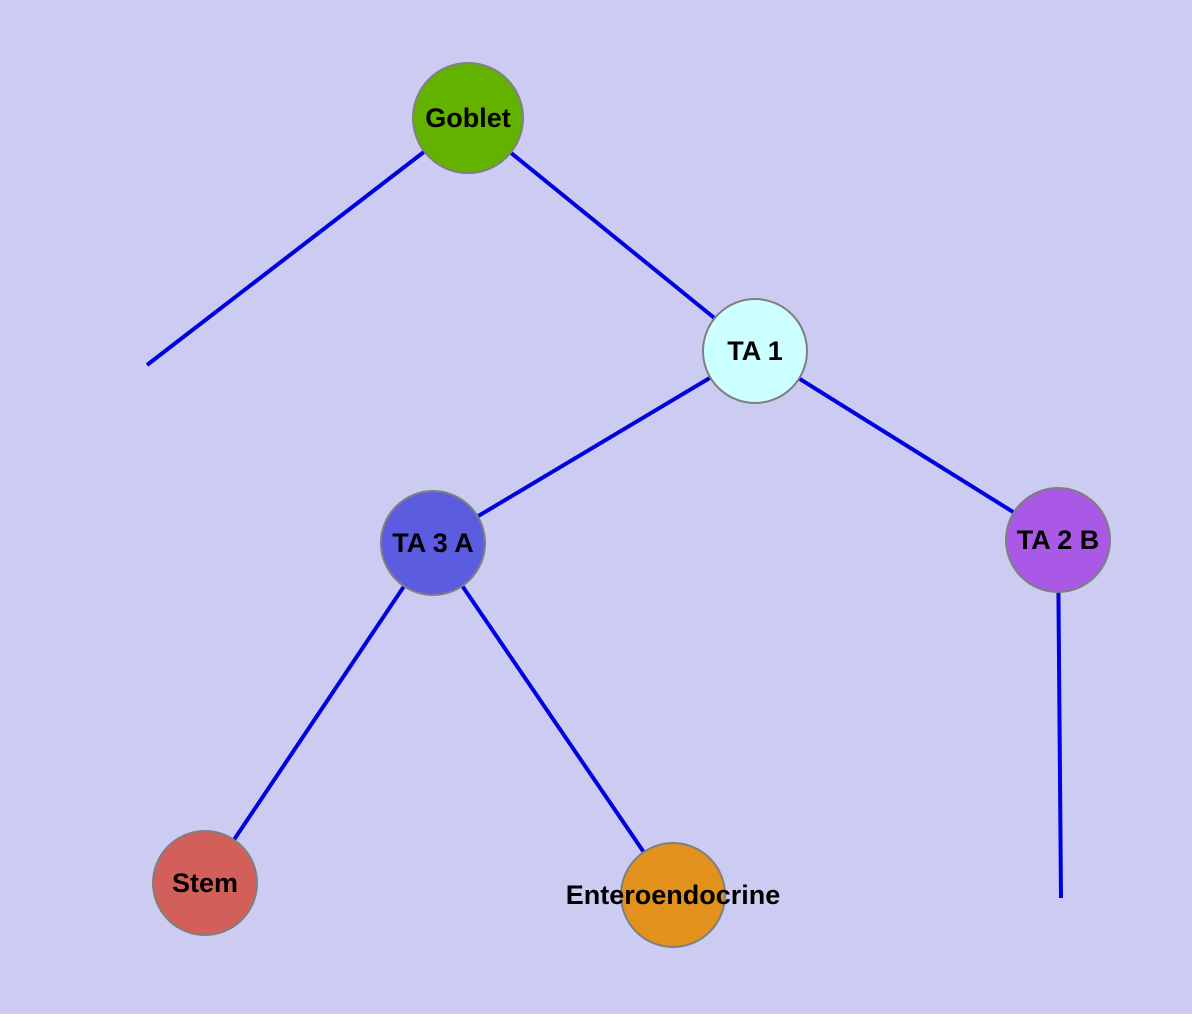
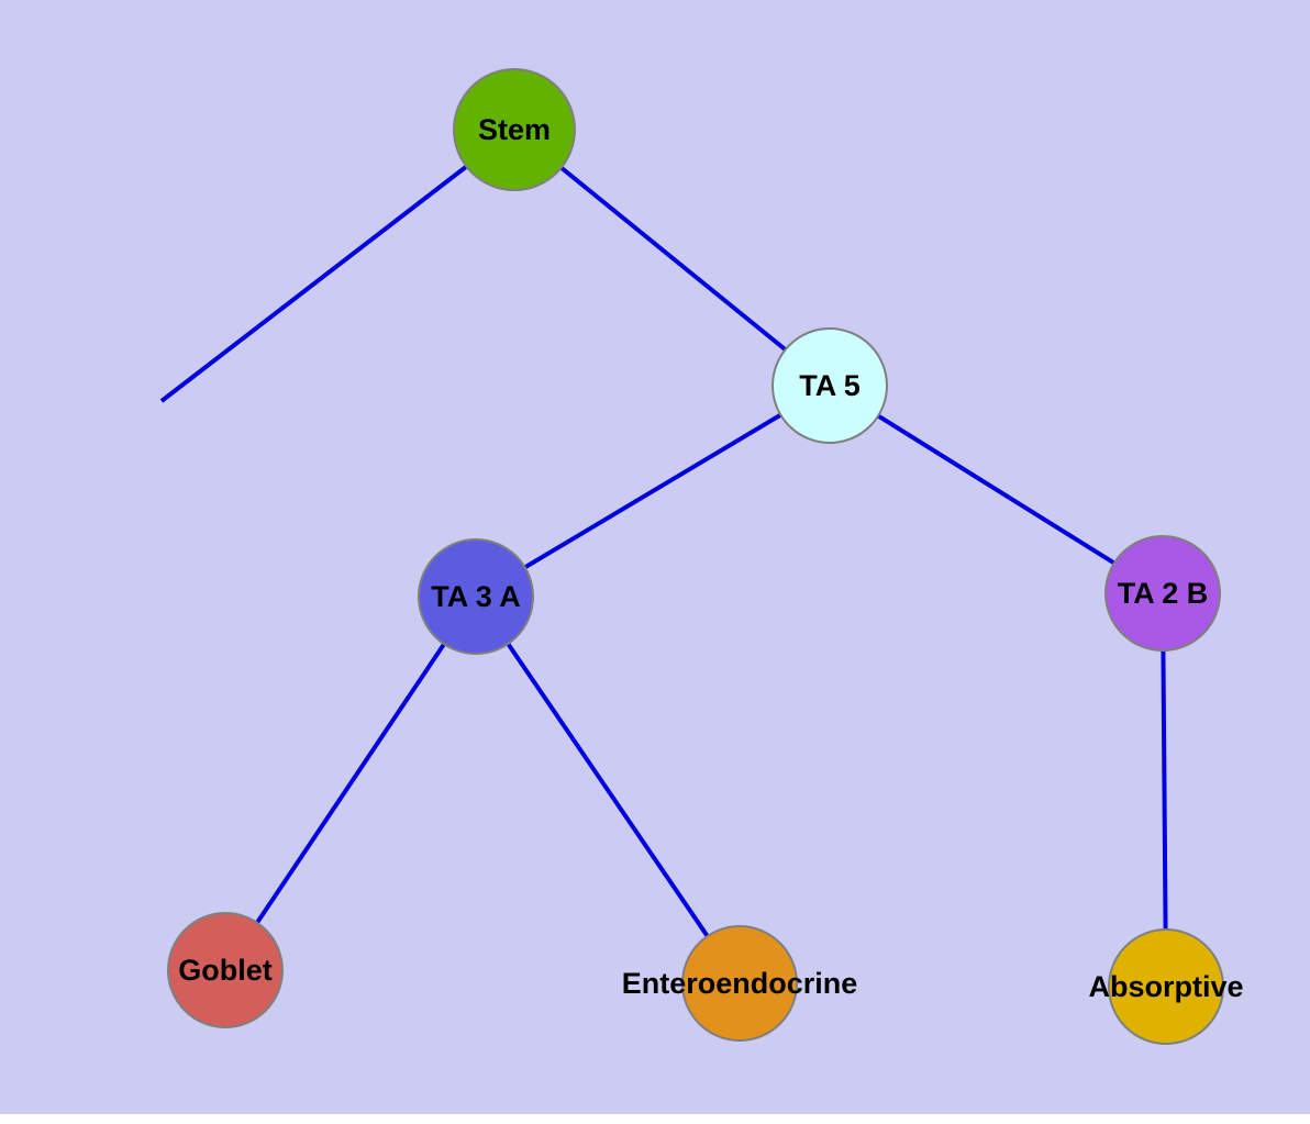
- Goblet
+ Stem
- TA 1
+ TA 5
  TA 3 A
  TA 2 B
- Stem
+ Goblet
  Enteroendocrine
+ Absorptive
